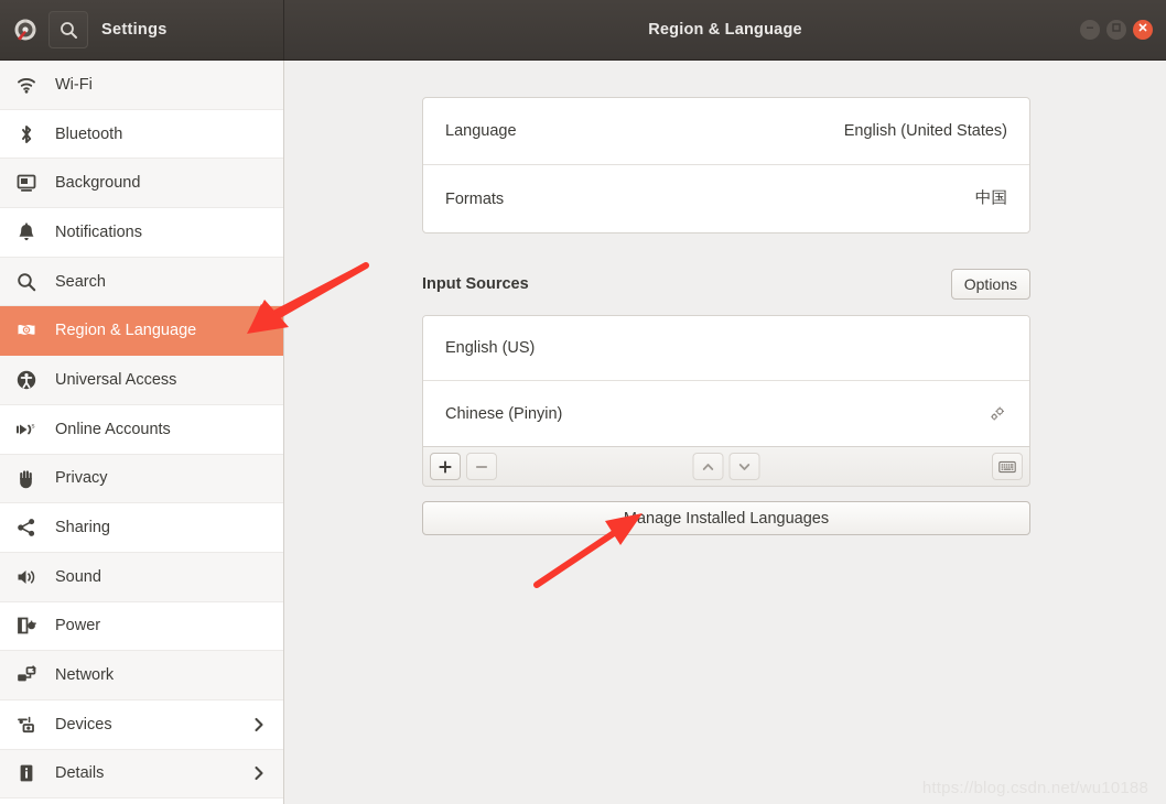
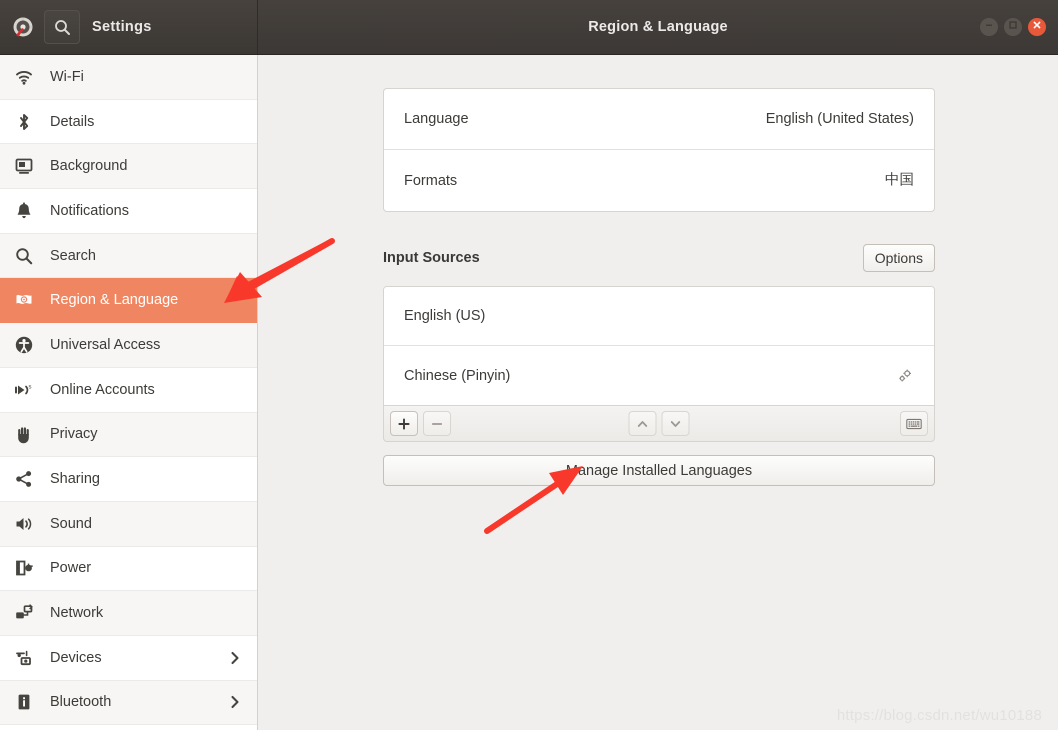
  Settings
  Region & Language
  Wi-Fi
- Bluetooth
+ Details
  Background
  Notifications
  Search
  Region & Language
  Universal Access
  Online Accounts
  Privacy
  Sharing
  Sound
  Power
  Network
  Devices
- Details
+ Bluetooth
  Language
  English (United States)
  Formats
  中国
  Input Sources
  Options
  English (US)
  Chinese (Pinyin)
  anage Installed Languages
